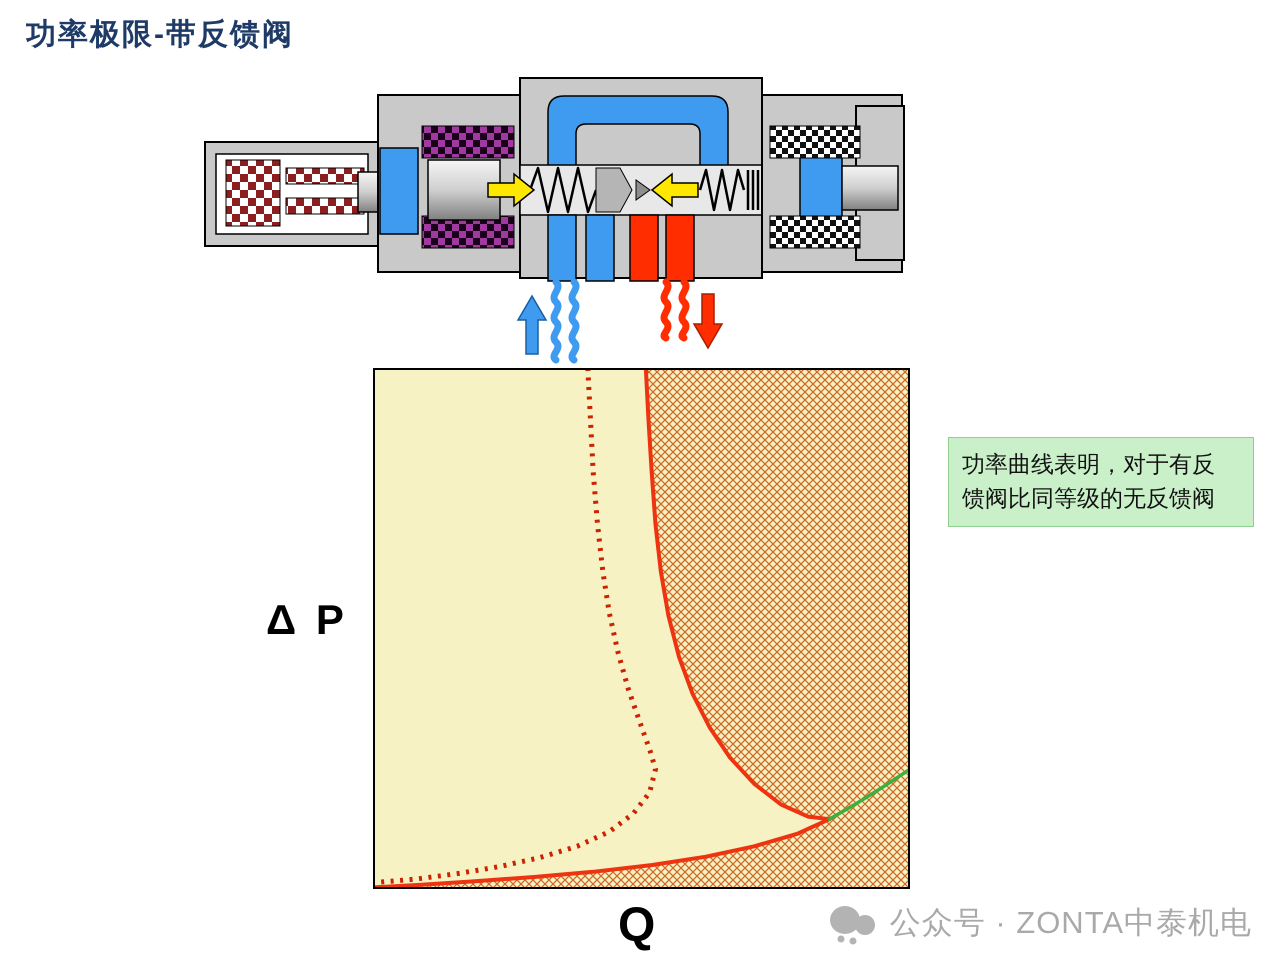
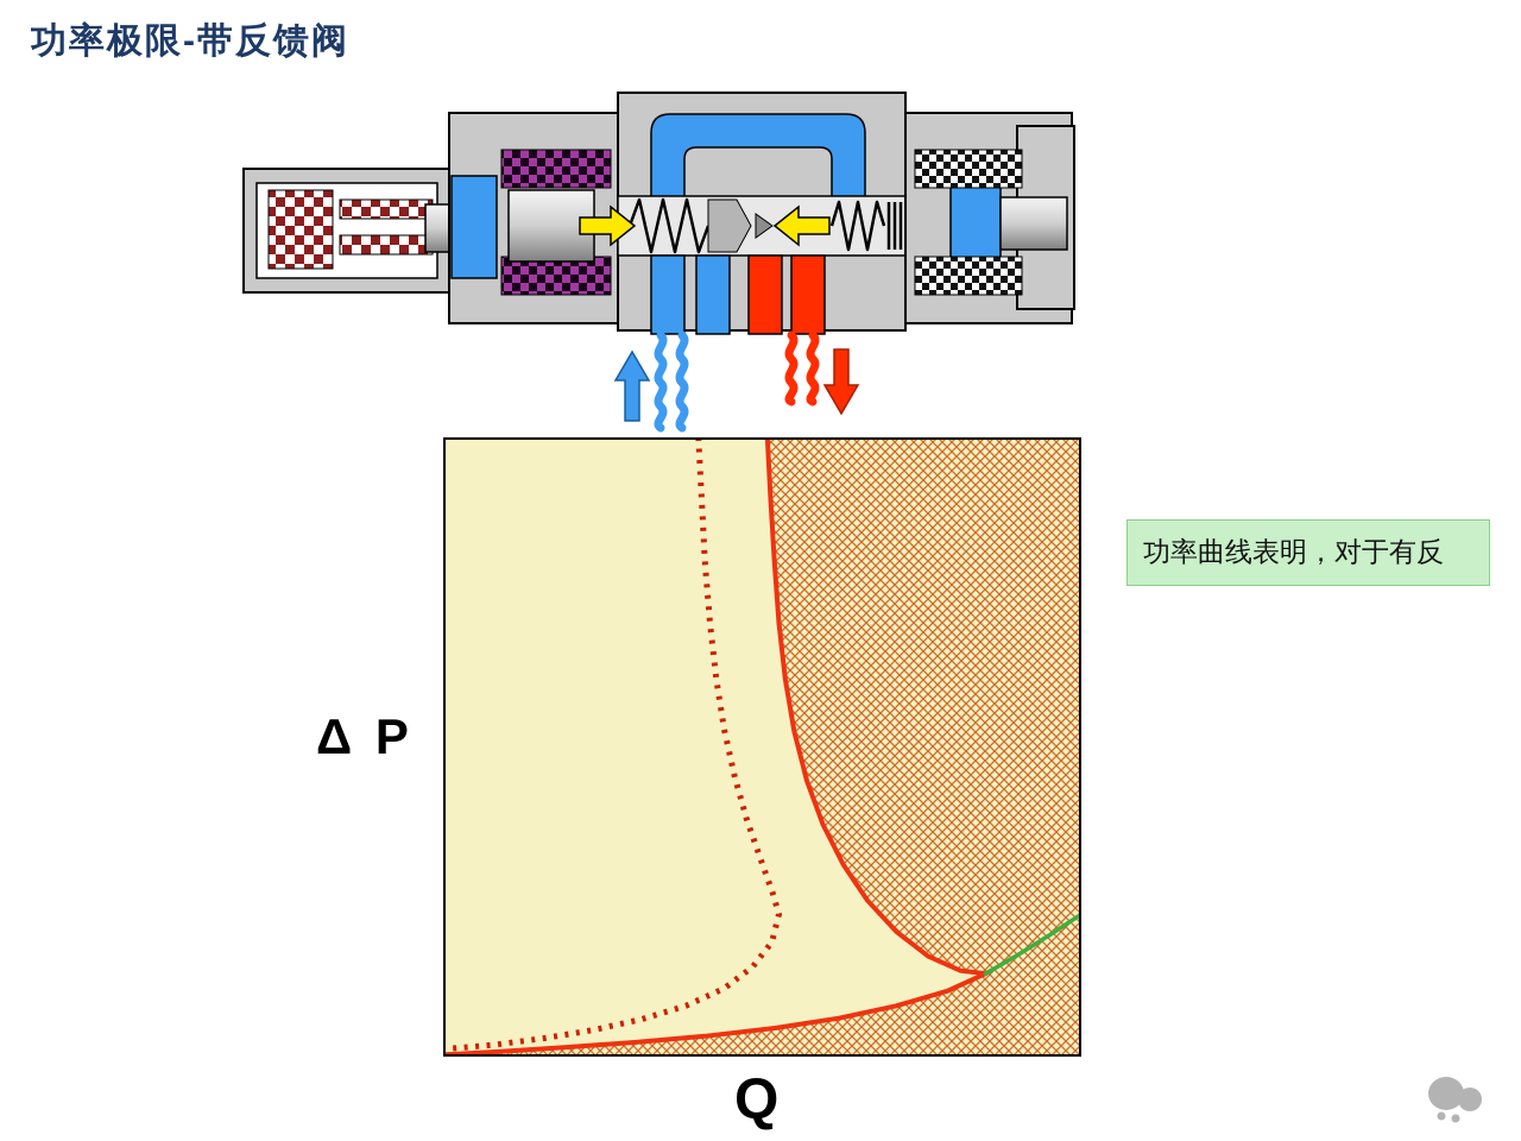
  功率极限-带反馈阀
  Δ P
  Q
  功率曲线表明，对于有反
- 馈阀比同等级的无反馈阀
- 公众号 · ZONTA中泰机电
